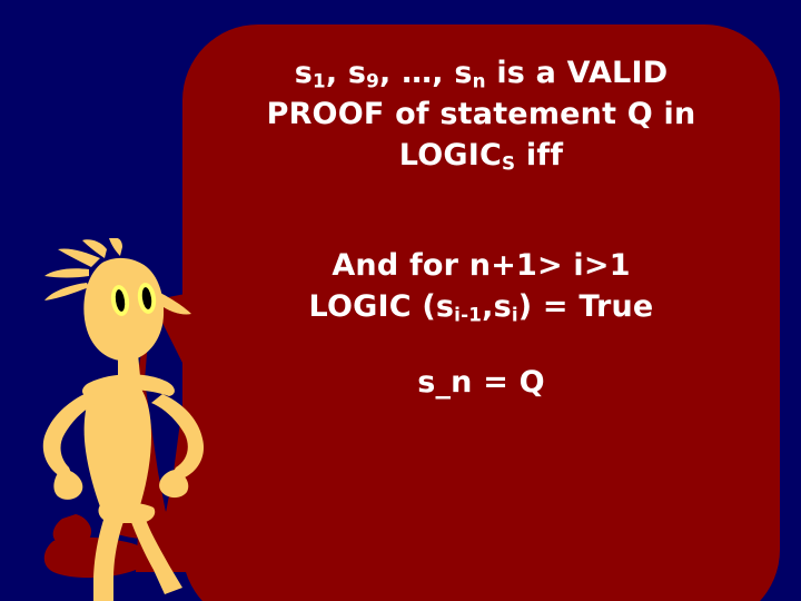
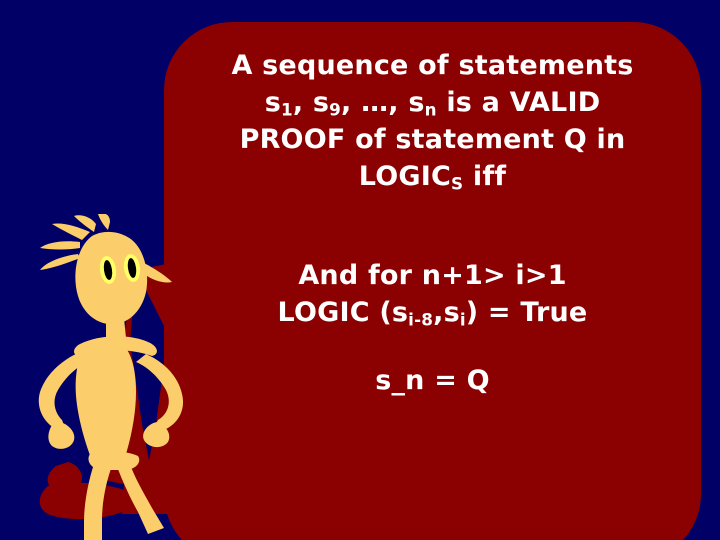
+ A sequence of statements
  s1, s9, …, sn is a VALID
  PROOF of statement Q in
  LOGICS iff
  And for n+1> i>1
- LOGIC (si-1,si) = True
+ LOGIC (si-8,si) = True
  s_n = Q
